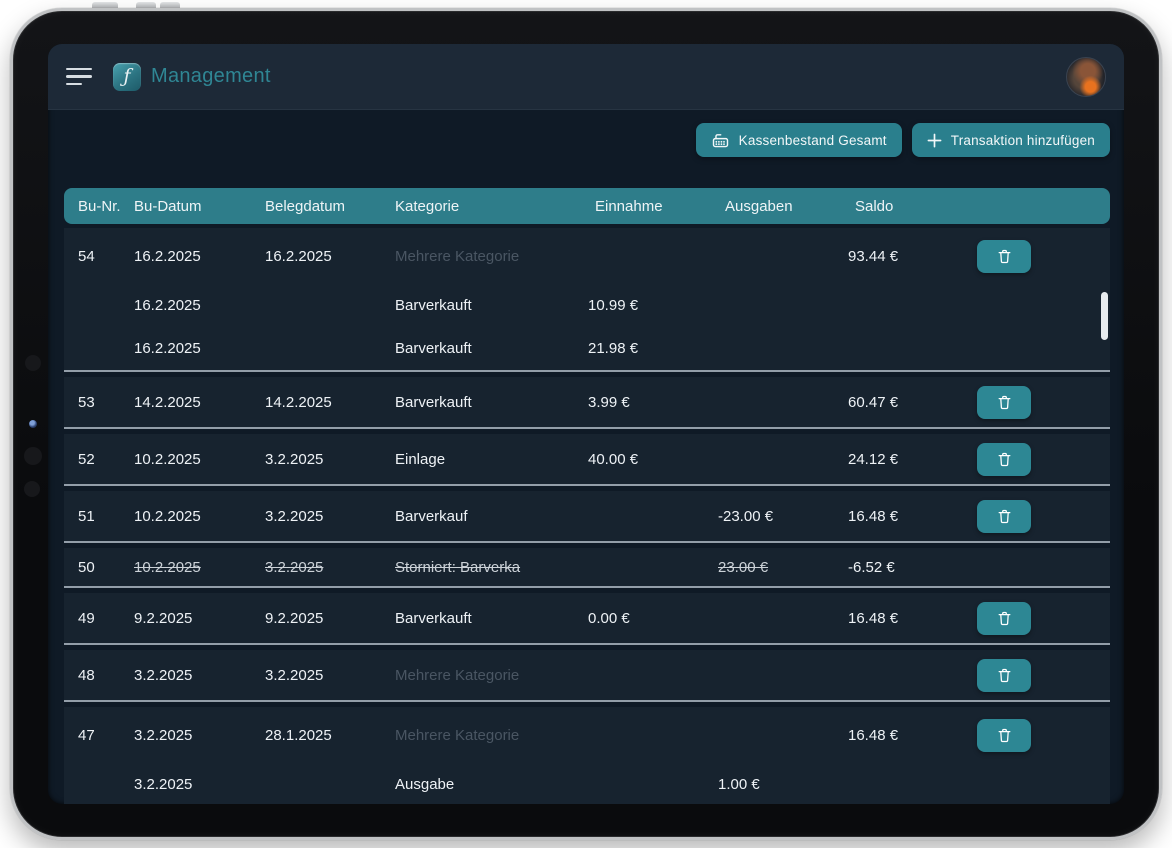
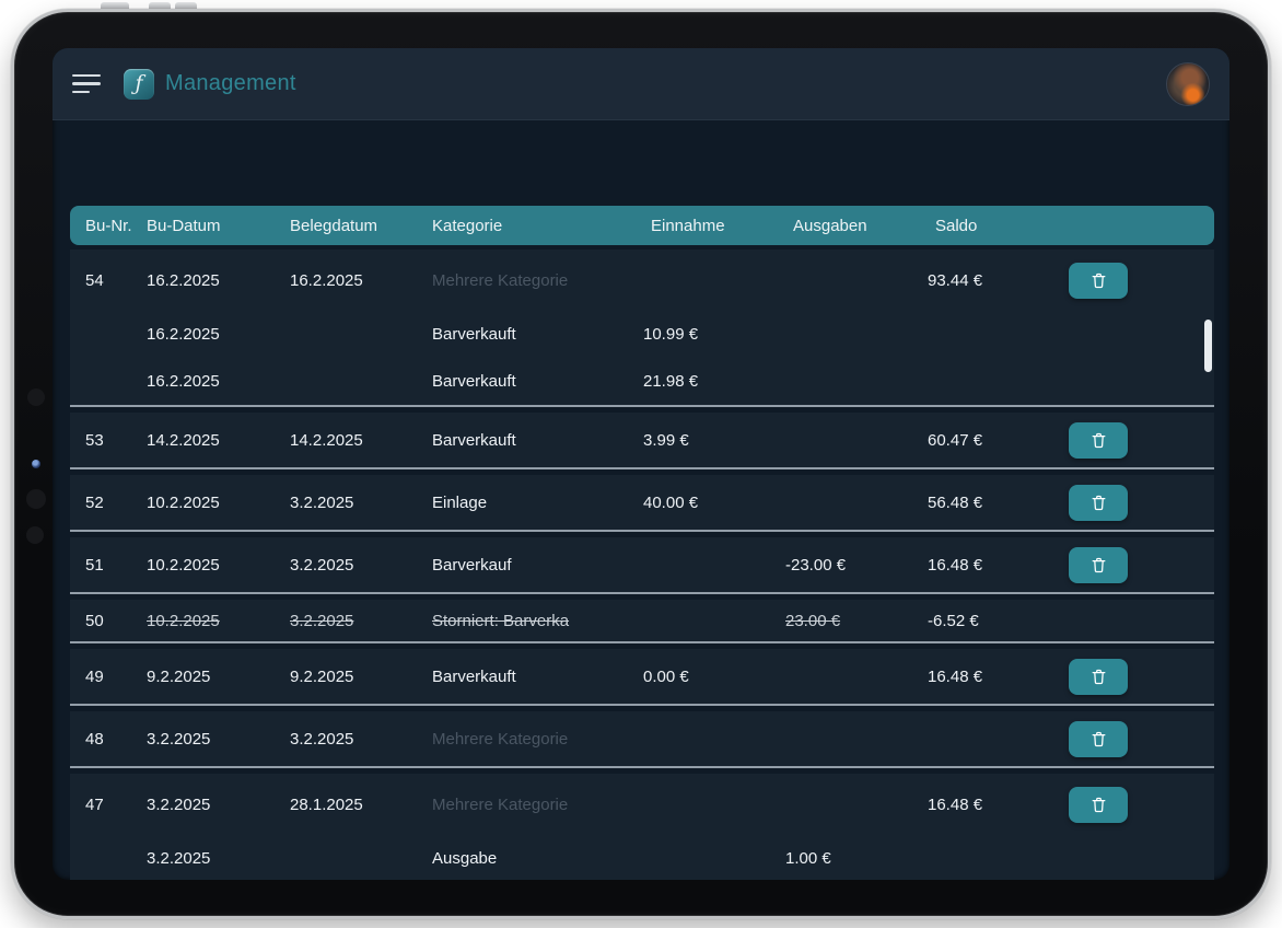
  ƒ
  Management
- Kassenbestand Gesamt
- Transaktion hinzufügen
  Bu-Nr.
  Bu-Datum
  Belegdatum
  Kategorie
  Einnahme
  Ausgaben
  Saldo
  54
  16.2.2025
  16.2.2025
  Mehrere Kategorie
  93.44 €
  16.2.2025
  Barverkauft
  10.99 €
  16.2.2025
  Barverkauft
  21.98 €
  53
  14.2.2025
  14.2.2025
  Barverkauft
  3.99 €
  60.47 €
  52
  10.2.2025
  3.2.2025
  Einlage
  40.00 €
- 24.12 €
+ 56.48 €
  51
  10.2.2025
  3.2.2025
  Barverkauf
  -23.00 €
  16.48 €
  50
  10.2.2025
  3.2.2025
  Storniert: Barverka
  23.00 €
  -6.52 €
  49
  9.2.2025
  9.2.2025
  Barverkauft
  0.00 €
  16.48 €
  48
  3.2.2025
  3.2.2025
  Mehrere Kategorie
  47
  3.2.2025
  28.1.2025
  Mehrere Kategorie
  16.48 €
  3.2.2025
  Ausgabe
  1.00 €
